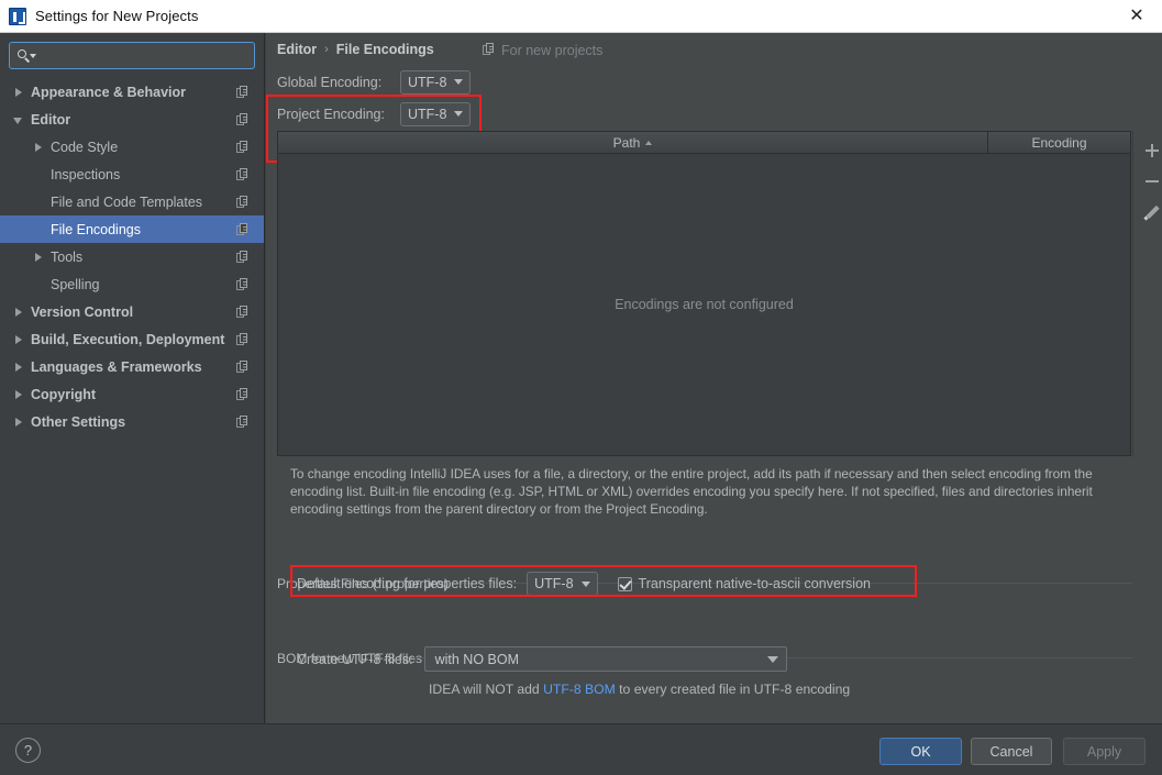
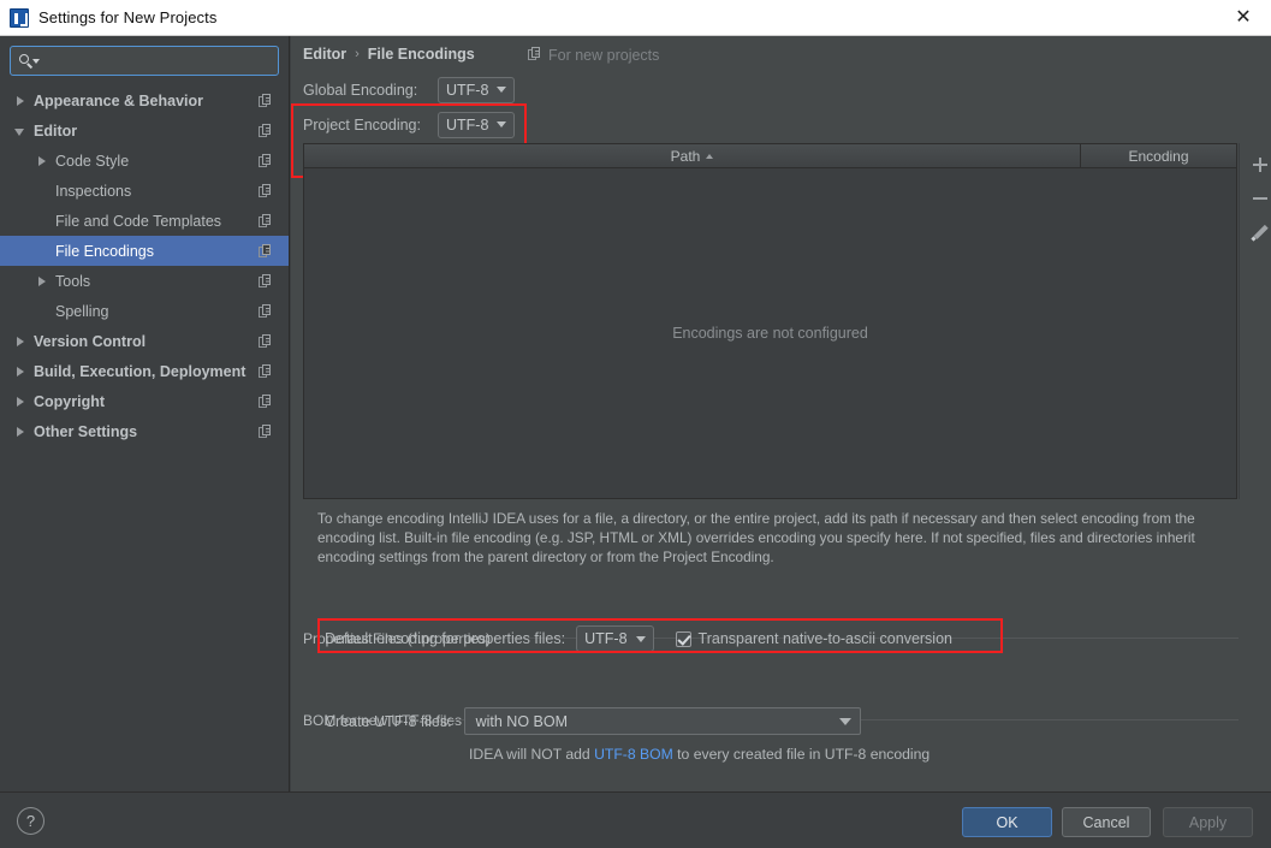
  Settings for New Projects
  ✕
  Appearance & Behavior
  Editor
  Code Style
  Inspections
  File and Code Templates
  File Encodings
  Tools
  Spelling
  Version Control
  Build, Execution, Deployment
- Languages & Frameworks
  Copyright
  Other Settings
  Editor
  ›
  File Encodings
  For new projects
  Global Encoding:
  UTF-8
  Project Encoding:
  UTF-8
  Path
  Encoding
  Encodings are not configured
  To change encoding IntelliJ IDEA uses for a file, a directory, or the entire project, add its path if necessary and then select encoding from the encoding list. Built-in file encoding (e.g. JSP, HTML or XML) overrides encoding you specify here. If not specified, files and directories inherit encoding settings from the parent directory or from the Project Encoding.
  Properties Files (*.properties)
  Default encoding for properties files:
  UTF-8
  Transparent native-to-ascii conversion
  BOM for new UTF-8 files
  Create UTF-8 files:
  with NO BOM
  IDEA will NOT add UTF-8 BOM to every created file in UTF-8 encoding
  ?
  OK
  Cancel
  Apply
